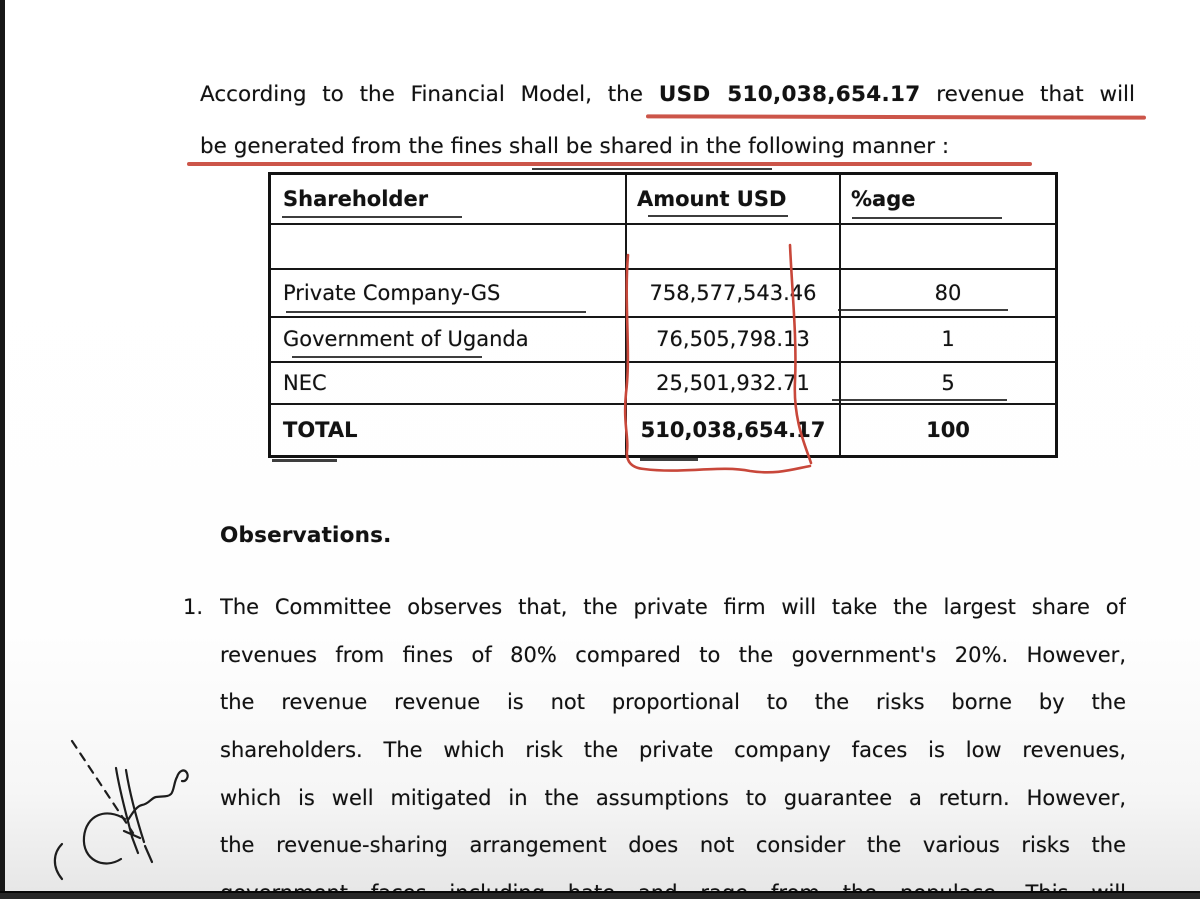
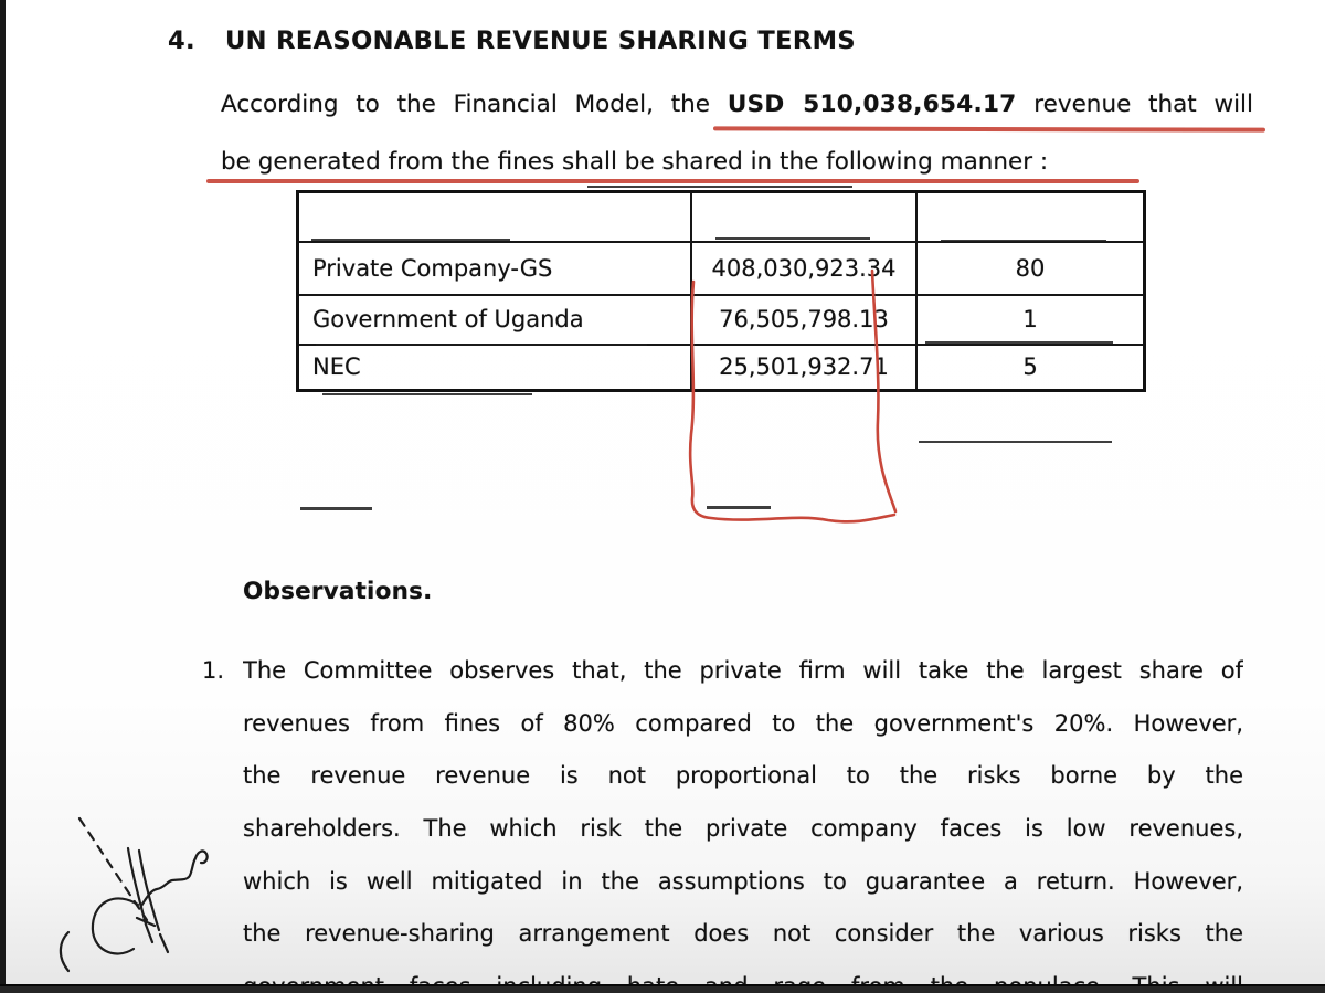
+ 4.
+ UN REASONABLE REVENUE SHARING TERMS
  According to the Financial Model, the USD 510,038,654.17 revenue that will
  be generated from the fines shall be shared in the following manner :
- Shareholder	Amount USD	%age
- Private Company-GS	758,577,543.46	80
+ Private Company-GS	408,030,923.34	80
  Government of Uganda	76,505,798.13	1
  NEC	25,501,932.71	5
- TOTAL	510,038,654.17	100
  Observations.
  1.
  The Committee observes that, the private firm will take the largest share of
  revenues from fines of 80% compared to the government's 20%. However,
  the revenue revenue is not proportional to the risks borne by the
  shareholders. The which risk the private company faces is low revenues,
  which is well mitigated in the assumptions to guarantee a return. However,
  the revenue-sharing arrangement does not consider the various risks the
